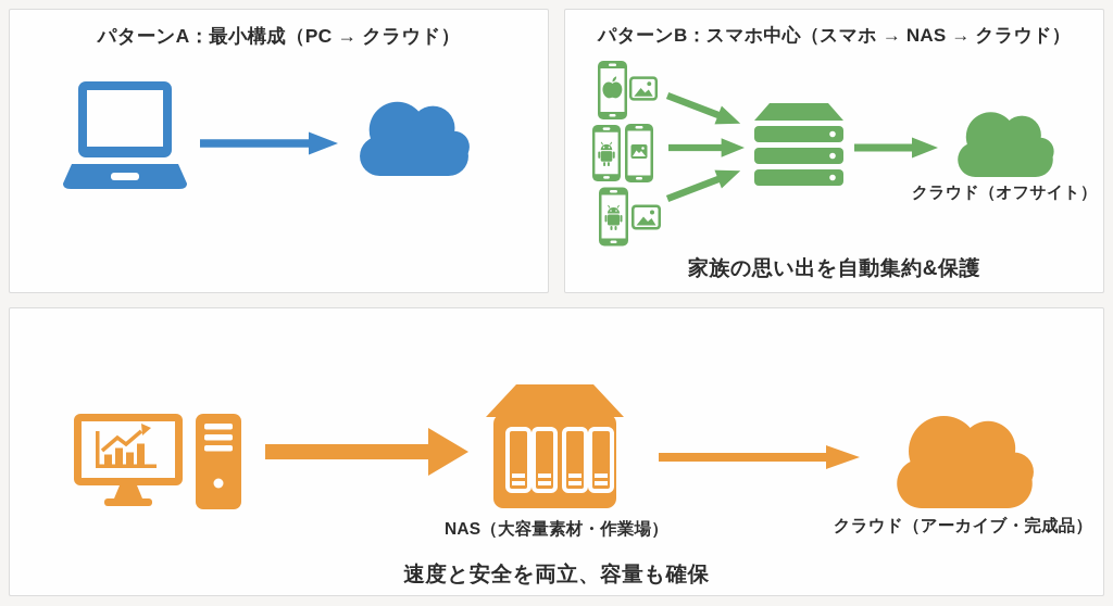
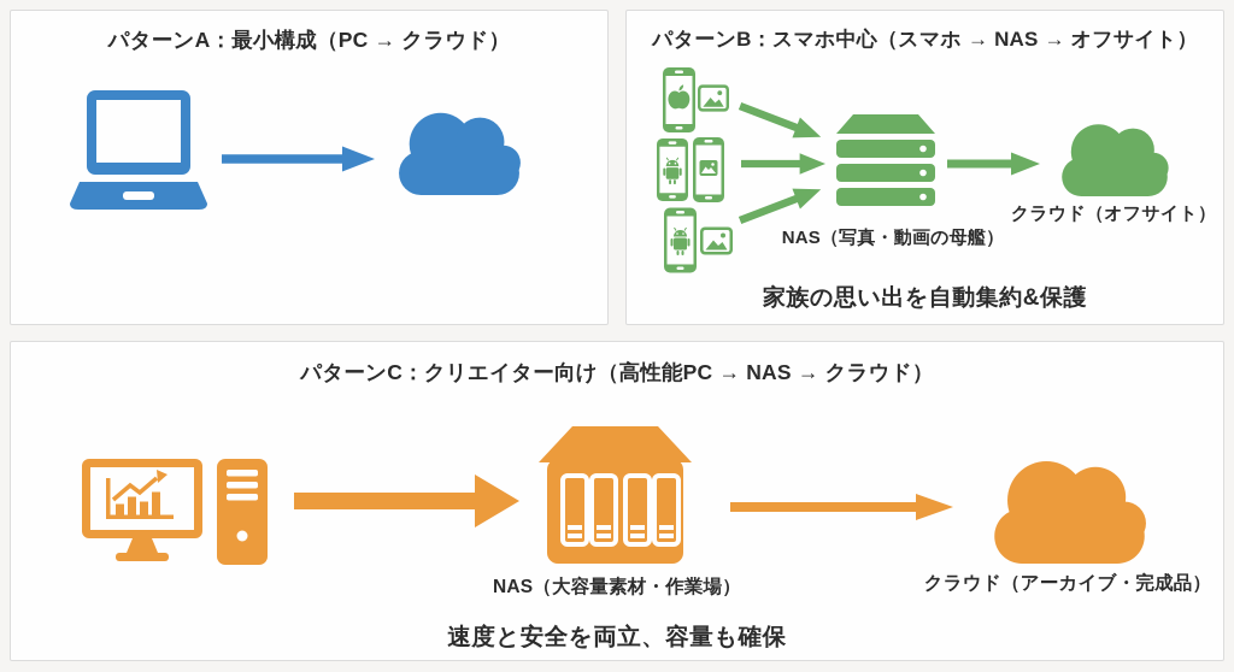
  パターンA：最小構成（PC → クラウド）
- パターンB：スマホ中心（スマホ → NAS → クラウド）
+ パターンB：スマホ中心（スマホ → NAS → オフサイト）
+ NAS（写真・動画の母艦）
  クラウド（オフサイト）
  家族の思い出を自動集約&保護
+ パターンC：クリエイター向け（高性能PC → NAS → クラウド）
  NAS（大容量素材・作業場）
  クラウド（アーカイブ・完成品）
  速度と安全を両立、容量も確保
